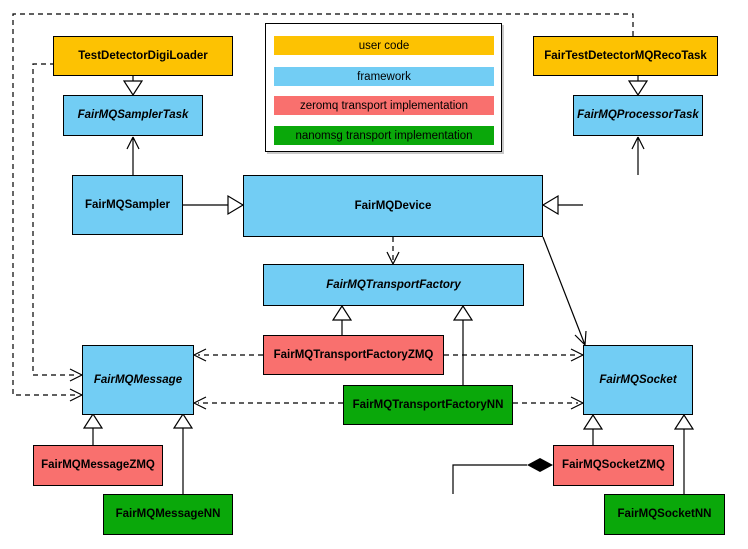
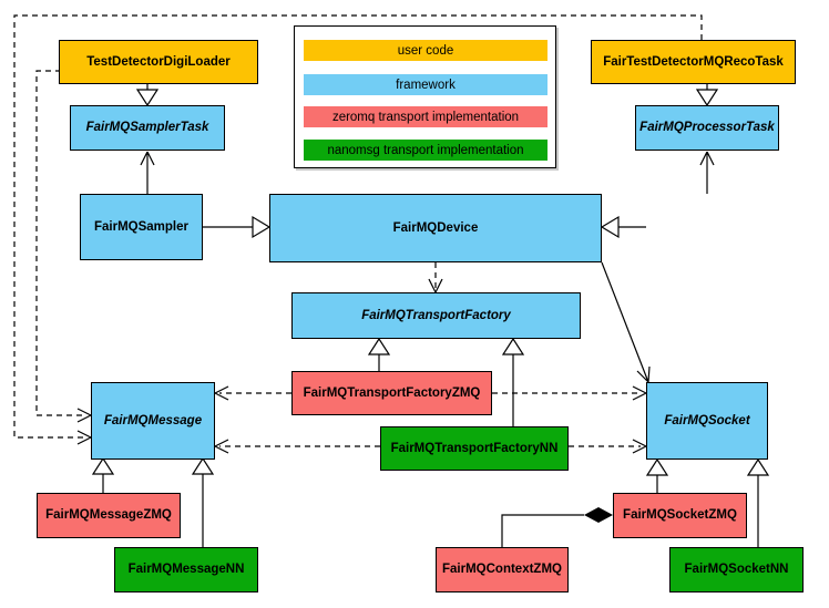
  user code
  framework
  zeromq transport implementation
  nanomsg transport implementation
  TestDetectorDigiLoader
  FairMQSamplerTask
  FairMQSampler
  FairMQDevice
  FairTestDetectorMQRecoTask
  FairMQProcessorTask
  FairMQTransportFactory
  FairMQTransportFactoryZMQ
  FairMQTransportFactoryNN
  FairMQMessage
  FairMQSocket
  FairMQMessageZMQ
  FairMQMessageNN
  FairMQSocketZMQ
  FairMQSocketNN
+ FairMQContextZMQ
